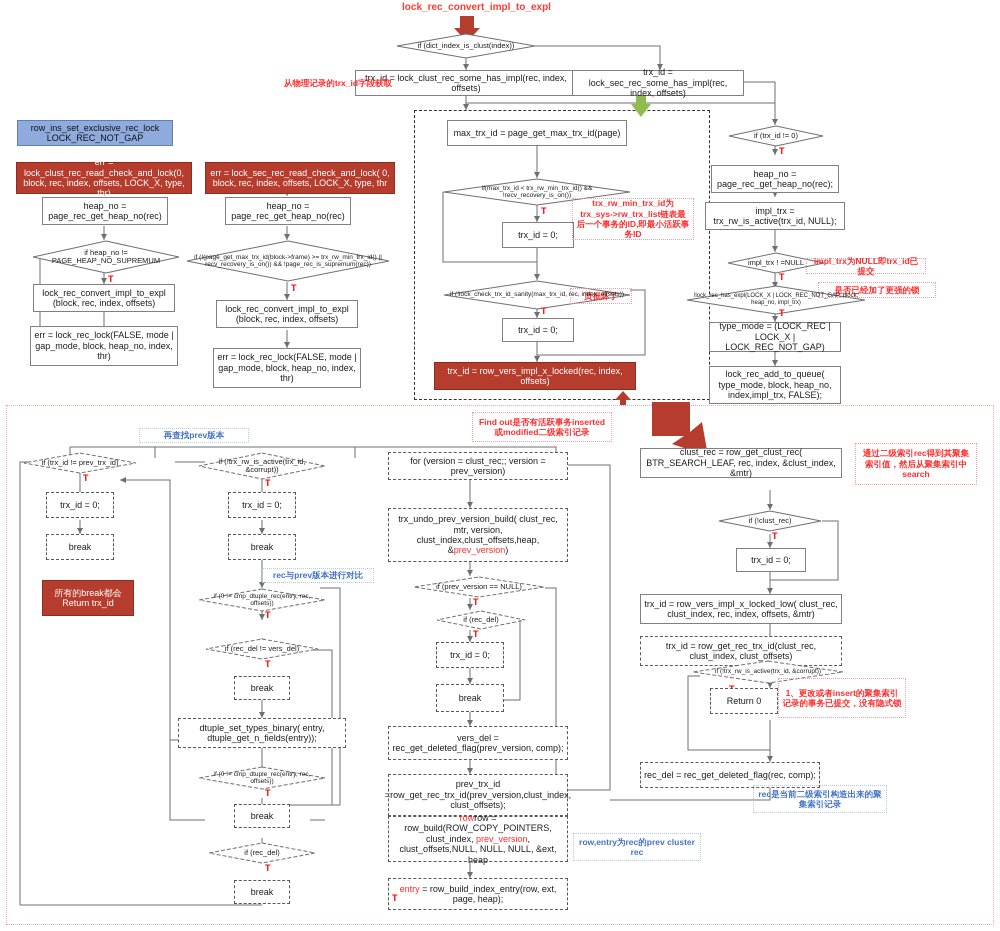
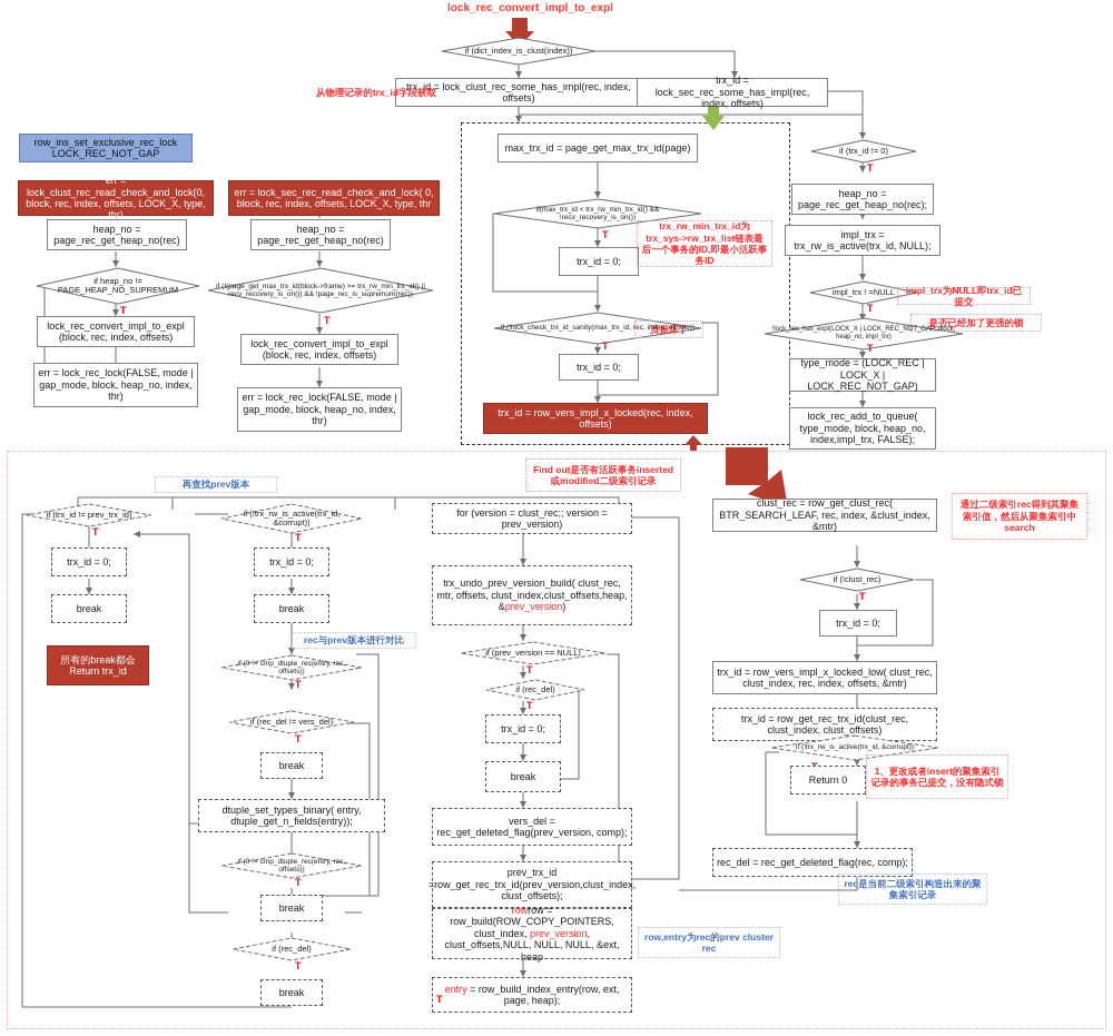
  lock_rec_convert_impl_to_expl
  if (dict_index_is_clust(index))
  trx_id = lock_clust_rec_some_has_impl(rec, index, offsets)
  trx_id = lock_sec_rec_some_has_impl(rec, index, offsets)
  从物理记录的trx_id字段获取
  row_ins_set_exclusive_rec_lock LOCK_REC_NOT_GAP
  err = lock_clust_rec_read_check_and_lock(0, block, rec, index, offsets, LOCK_X, type, thr)
  heap_no = page_rec_get_heap_no(rec)
  if heap_no != PAGE_HEAP_NO_SUPREMUM
  T
  lock_rec_convert_impl_to_expl (block, rec, index, offsets)
  err = lock_rec_lock(FALSE, mode | gap_mode, block, heap_no, index, thr)
  err = lock_sec_rec_read_check_and_lock( 0, block, rec, index, offsets, LOCK_X, type, thr
  heap_no = page_rec_get_heap_no(rec)
  T
  lock_rec_convert_impl_to_expl (block, rec, index, offsets)
  err = lock_rec_lock(FALSE, mode | gap_mode, block, heap_no, index, thr)
  max_trx_id = page_get_max_trx_id(page)
  T
  trx_id = 0;
  trx_rw_min_trx_id为trx_sys->rw_trx_list链表最后一个事务的ID,即最小活跃事务ID
  T
  trx_id = 0;
  页损坏了
  trx_id = row_vers_impl_x_locked(rec, index, offsets)
  if (trx_id != 0)
  T
  heap_no = page_rec_get_heap_no(rec);
  impl_trx = trx_rw_is_active(trx_id, NULL);
  impl_trx ! =NULL
  T
  impl_trx为NULL即trx_id已提交
  T
  是否已经加了更强的锁
  type_mode = (LOCK_REC | LOCK_X | LOCK_REC_NOT_GAP)
  lock_rec_add_to_queue( type_mode, block, heap_no, index,impl_trx, FALSE);
  再查找prev版本
  Find out是否有活跃事务inserted 或modified二级索引记录
  通过二级索引rec得到其聚集索引值，然后从聚集索引中search
  if (trx_id != prev_trx_id)
  T
  trx_id = 0;
  break
  所有的break都会 Return trx_id
  if (!trx_rw_is_active(trx_id, &corrupt))
  T
  trx_id = 0;
  break
  rec与prev版本进行对比
  T
  if (rec_del != vers_del)
  T
  break
  dtuple_set_types_binary( entry, dtuple_get_n_fields(entry));
  T
  break
  if (rec_del)
  T
  break
  for (version = clust_rec;; version = prev_version)
- trx_undo_prev_version_build( clust_rec, mtr, version, clust_index,clust_offsets,heap, &prev_version)
+ trx_undo_prev_version_build( clust_rec, mtr, offsets, clust_index,clust_offsets,heap, &prev_version)
  if (prev_version == NULL)
  T
  if (rec_del)
  T
  trx_id = 0;
  break
  vers_del = rec_get_deleted_flag(prev_version, comp);
  prev_trx_id =row_get_rec_trx_id(prev_version,clust_index, clust_offsets);
  rowrow = row_build(ROW_COPY_POINTERS, clust_index, prev_version, clust_offsets,NULL, NULL, NULL, &ext, heap
  entry = row_build_index_entry(row, ext, page, heap);
  T
  row,entry为rec的prev cluster rec
  clust_rec = row_get_clust_rec( BTR_SEARCH_LEAF, rec, index, &clust_index, &mtr)
  if (!clust_rec)
  T
  trx_id = 0;
  trx_id = row_vers_impl_x_locked_low( clust_rec, clust_index, rec, index, offsets, &mtr)
  trx_id = row_get_rec_trx_id(clust_rec, clust_index, clust_offsets)
  Return 0
  1、更改或者insert的聚集索引记录的事务已提交，没有隐式锁
  rec_del = rec_get_deleted_flag(rec, comp);
  rec是当前二级索引构造出来的聚集索引记录
